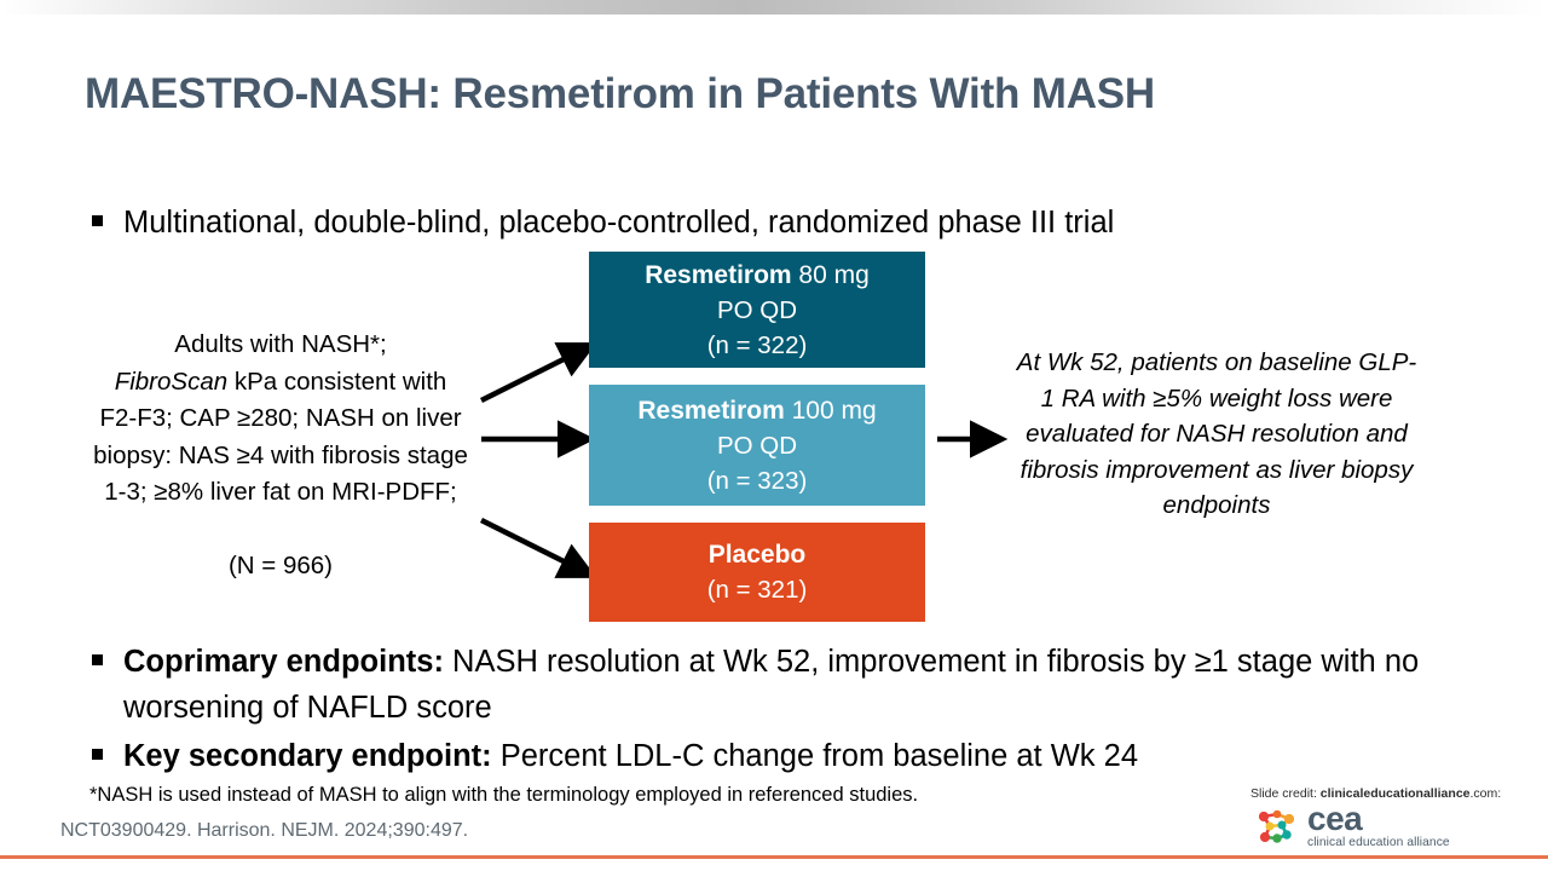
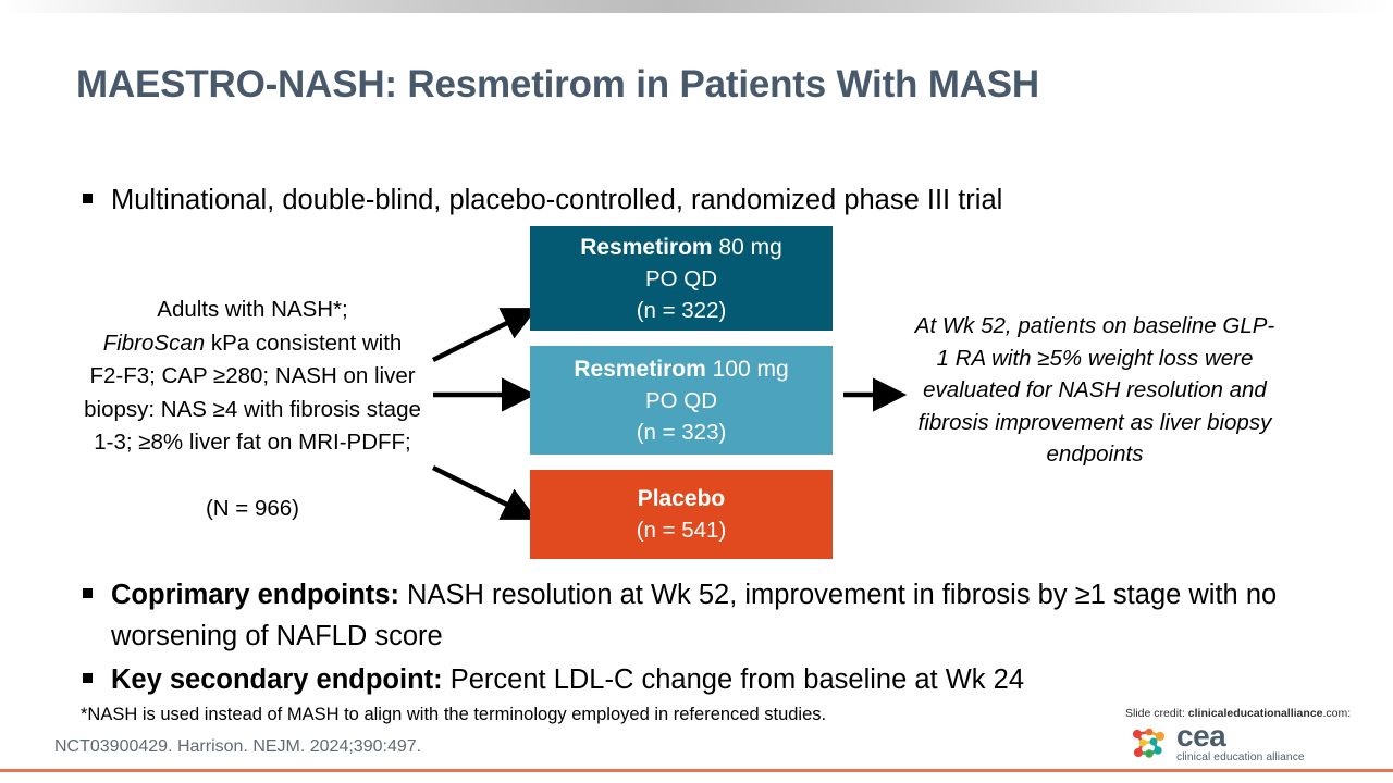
  MAESTRO-NASH: Resmetirom in Patients With MASH
  Multinational, double-blind, placebo-controlled, randomized phase III trial
  Adults with NASH*;
  FibroScan kPa consistent with
  F2-F3; CAP ≥280; NASH on liver
  biopsy: NAS ≥4 with fibrosis stage
  1-3; ≥8% liver fat on MRI-PDFF;
  (N = 966)
  Resmetirom 80 mg
  PO QD
  (n = 322)
  Resmetirom 100 mg
  PO QD
  (n = 323)
  Placebo
- (n = 321)
+ (n = 541)
  At Wk 52, patients on baseline GLP-1 RA with ≥5% weight loss were evaluated for NASH resolution and fibrosis improvement as liver biopsy endpoints
  Coprimary endpoints: NASH resolution at Wk 52, improvement in fibrosis by ≥1 stage with no worsening of NAFLD score
  Key secondary endpoint: Percent LDL-C change from baseline at Wk 24
  *NASH is used instead of MASH to align with the terminology employed in referenced studies.
  NCT03900429. Harrison. NEJM. 2024;390:497.
  Slide credit: clinicaleducationalliance.com:
  cea
  clinical education alliance
